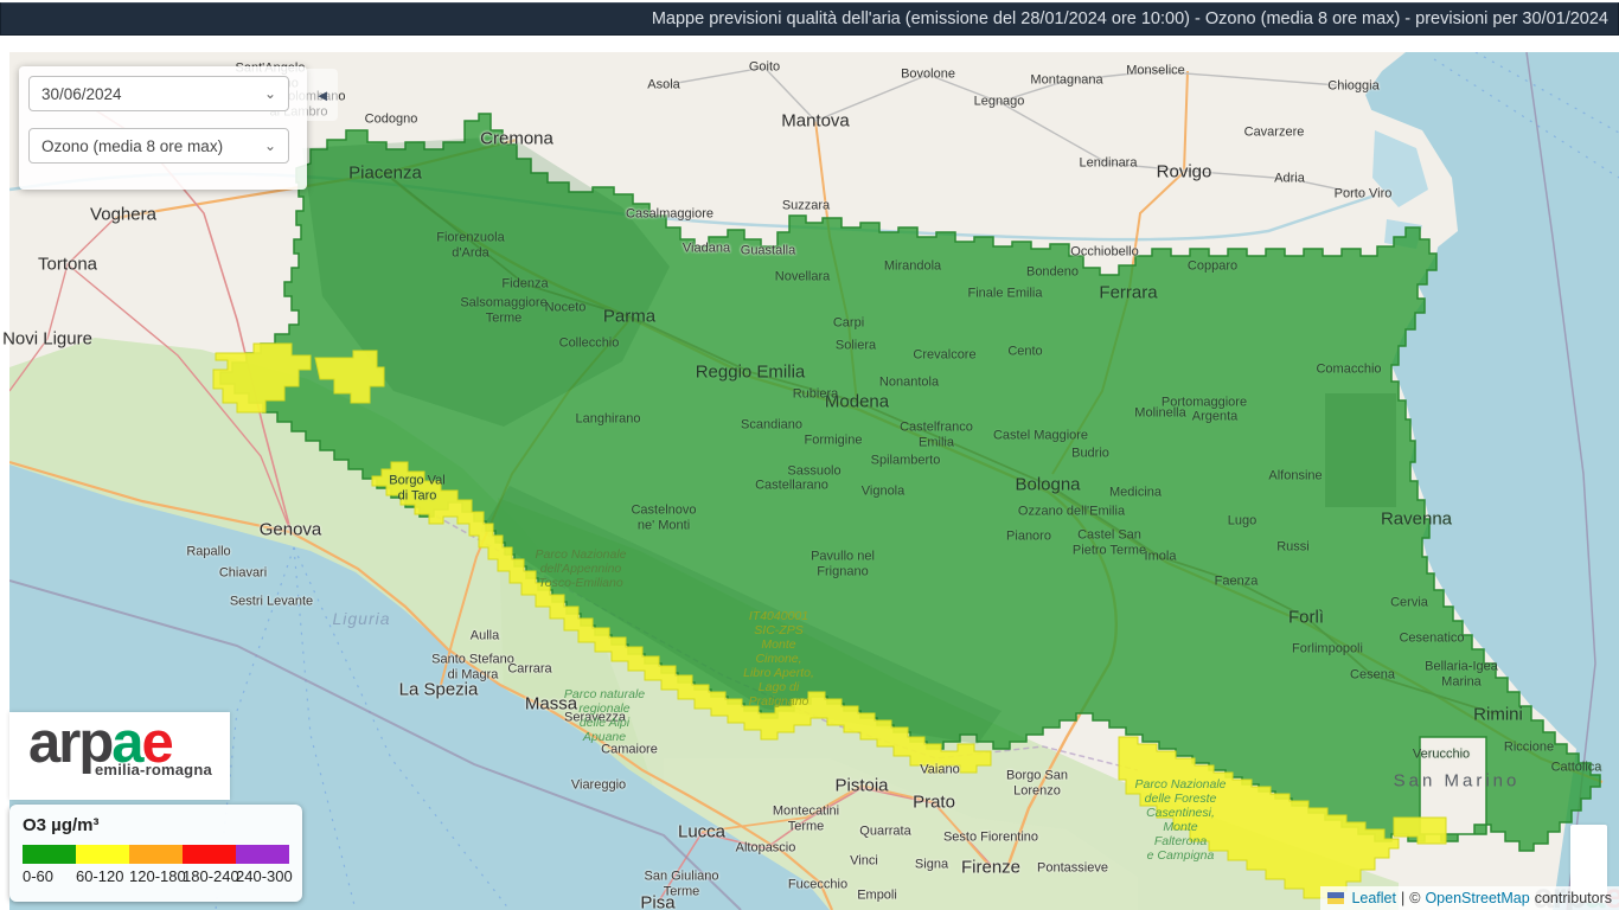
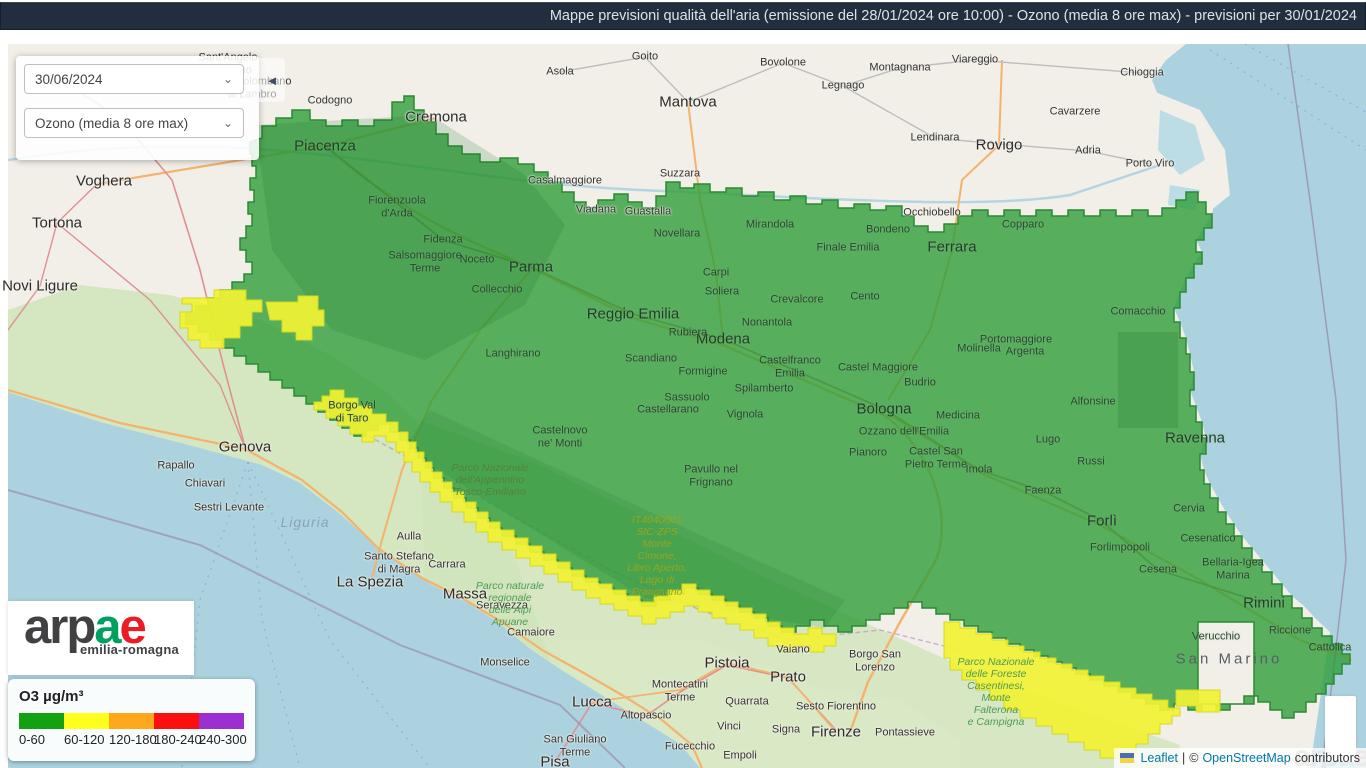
  Mappe previsioni qualità dell'aria (emissione del 28/01/2024 ore 10:00) - Ozono (media 8 ore max) - previsioni per 30/01/2024
  Voghera
  Tortona
  Novi Ligure
  Genova
  Cremona
  Mantova
  Rovigo
  Chioggia
  La Spezia
  Massa
  Lucca
  Pisa
  Pistoia
  Prato
  Firenze
  Piacenza
  Parma
  Reggio Emilia
  Modena
  Ferrara
  Bologna
  Ravenna
  Forlì
  Rimini
  San Marino
  Sant'Angelo
  al Lambro
  Codogno
  Asola
  Goito
  Bovolone
  Legnago
  Montagnana
- Monselice
+ Viareggio
  Cavarzere
  Lendinara
  Adria
  Porto Viro
  Casalmaggiore
  Suzzara
  Viadana
  Guastalla
  Occhiobello
  Rapallo
  Chiavari
  Sestri Levante
  Aulla
  Santo Stefano
  di Magra
  Carrara
  Seravezza
  Camaiore
- Viareggio
+ Monselice
  Altopascio
  Montecatini
  Terme
  Quarrata
  Vinci
  Signa
  Sesto Fiorentino
  Vaiano
  Borgo San
  Lorenzo
  Pontassieve
  Empoli
  Fucecchio
  San Giuliano
  Terme
  Fiorenzuola
  d'Arda
  Fidenza
  Salsomaggiore
  Terme
  Noceto
  Collecchio
  Langhirano
  Borgo Val
  di Taro
  Novellara
  Mirandola
  Bondeno
  Finale Emilia
  Copparo
  Carpi
  Soliera
  Crevalcore
  Cento
  Comacchio
  Rubiera
  Nonantola
  Portomaggiore
  Scandiano
  Castelfranco
  Emilia
  Castel Maggiore
  Molinella
  Argenta
  Formigine
  Sassuolo
  Spilamberto
  Budrio
  Alfonsine
  Castellarano
  Vignola
  Medicina
  Lugo
  Ozzano dell'Emilia
  Castelnovo
  ne' Monti
  Castel San
  Pietro Terme
  Pianoro
  Russi
  Imola
  Pavullo nel
  Frignano
  Faenza
  Cervia
  Cesenatico
  Forlimpopoli
  Cesena
  Bellaria-Igea
  Marina
  Verucchio
  Riccione
  Cattolica
  Liguria
  Parco Nazionale
  dell'Appennino
  Tosco-Emiliano
  Parco naturale
  regionale
  delle Alpi
  Apuane
  IT4040001
  SIC-ZPS
  Monte
  Cimone,
  Libro Aperto,
  Lago di
  Pratignano
  Parco Nazionale
  delle Foreste
  Casentinesi,
  Monte
  Falterona
  e Campigna
  30/06/2024
  ⌄
  Ozono (media 8 ore max)
  ⌄
  ◄
  arpae
  emilia-romagna
  O3 µg/m³
  0-60
  60-120
  120-180
  180-240
  240-300
  Leaflet
  |
  ©
  OpenStreetMap
  contributors
